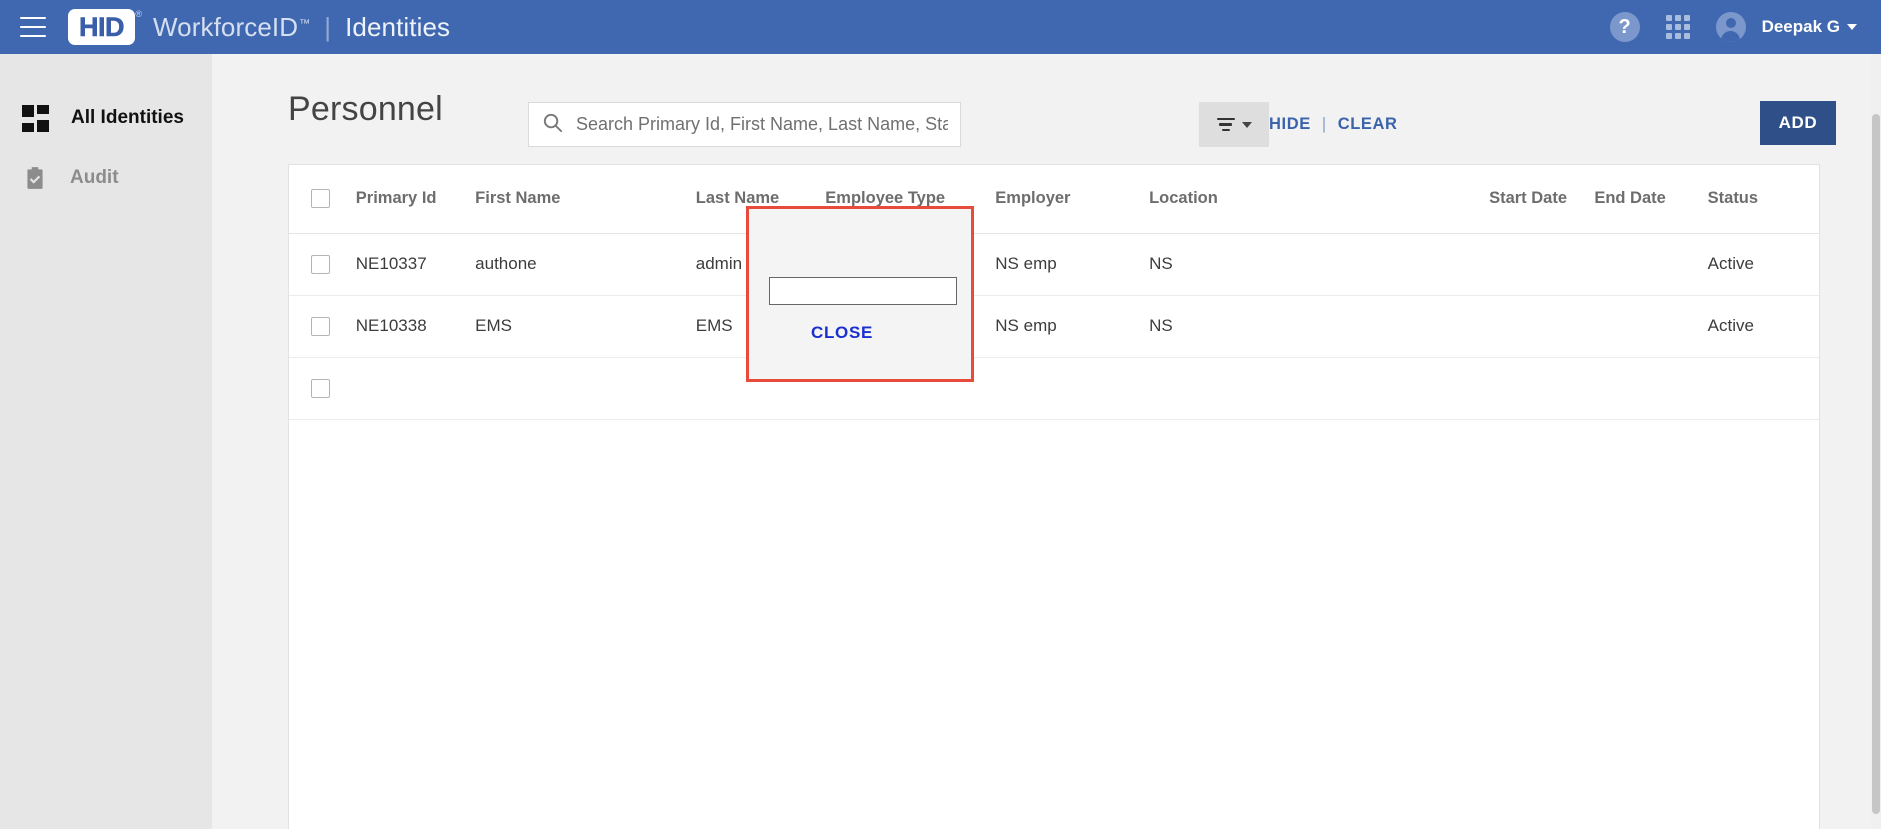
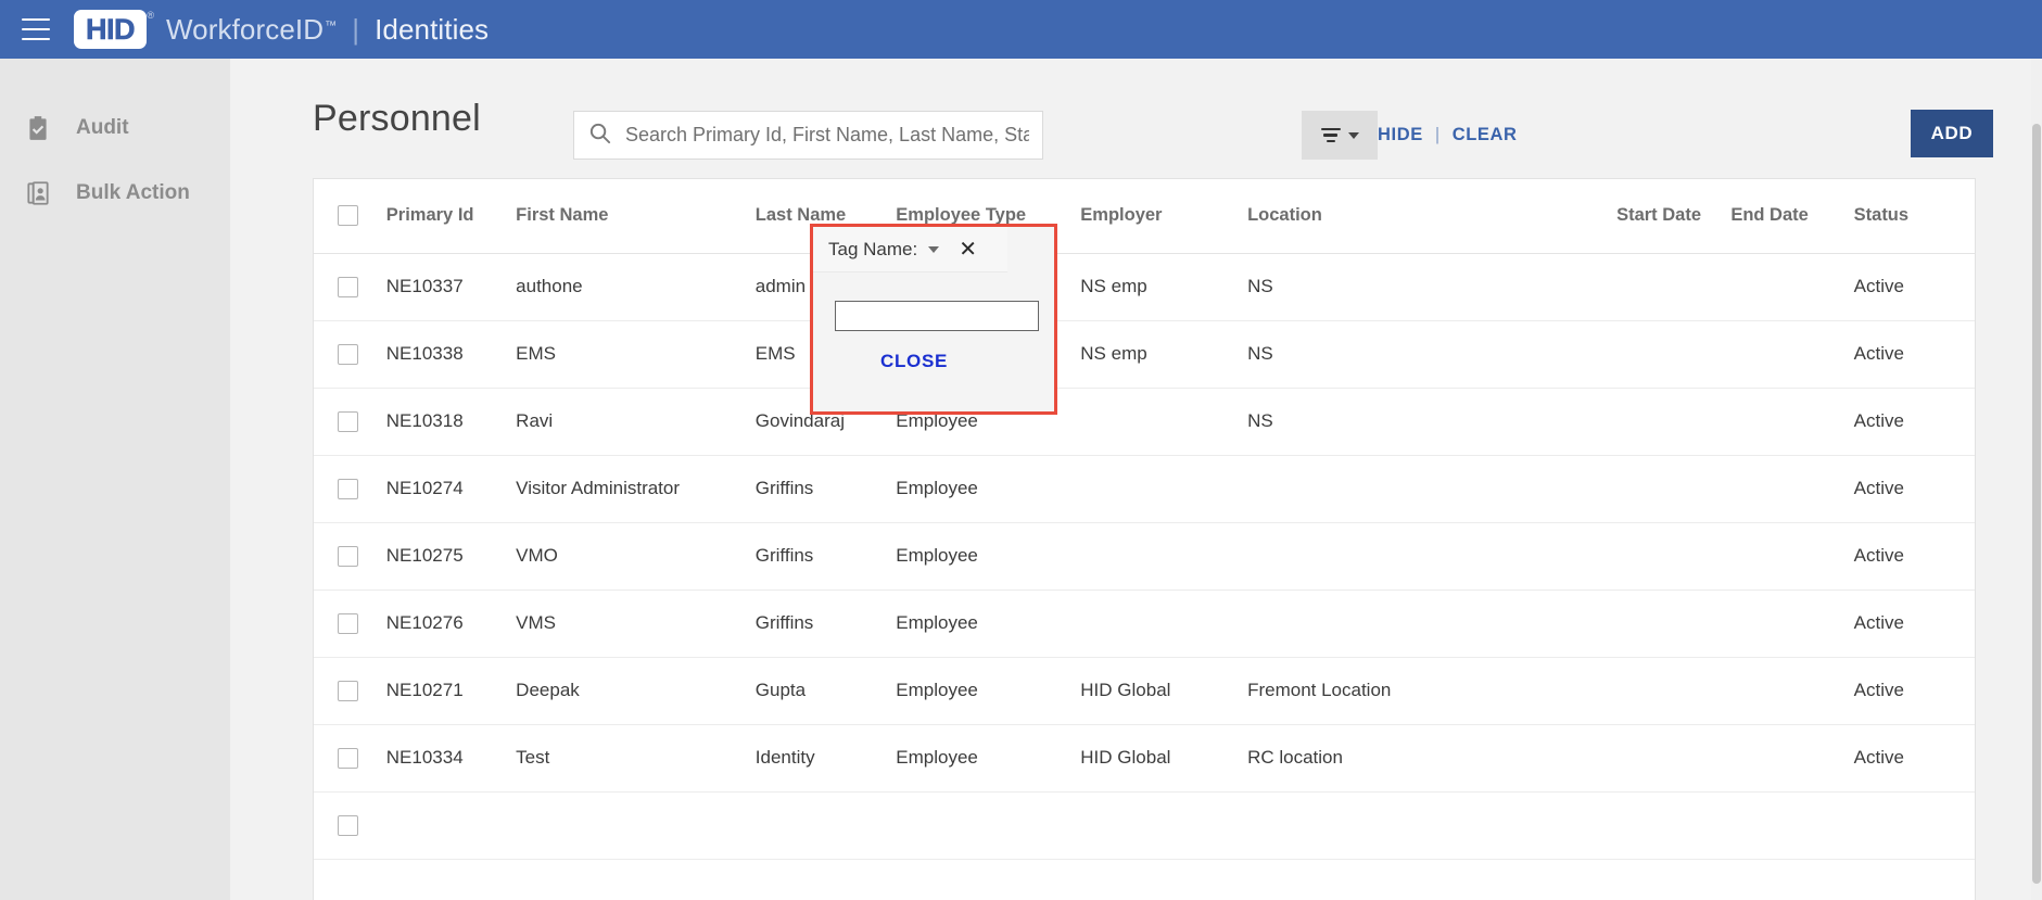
  HID
  ®
  WorkforceID
  ™
  |
  Identities
- ?
- Deepak G
- All Identities
  Audit
+ Bulk Action
  Personnel
  Search Primary Id, First Name, Last Name, Sta
  HIDE
  |
  CLEAR
  ADD
  	Primary Id	First Name	Last Name	Employee Type	Employer	Location	Start Date	End Date	Status
  	NE10337	authone	admin		NS emp	NS			Active
  	NE10338	EMS	EMS		NS emp	NS			Active
+ 	NE10318	Ravi	Govindaraj	Employee		NS			Active
+ 	NE10274	Visitor Administrator	Griffins	Employee					Active
+ 	NE10275	VMO	Griffins	Employee					Active
+ 	NE10276	VMS	Griffins	Employee					Active
+ 	NE10271	Deepak	Gupta	Employee	HID Global	Fremont Location			Active
+ 	NE10334	Test	Identity	Employee	HID Global	RC location			Active
+ Tag Name:
+ ✕
  CLOSE
